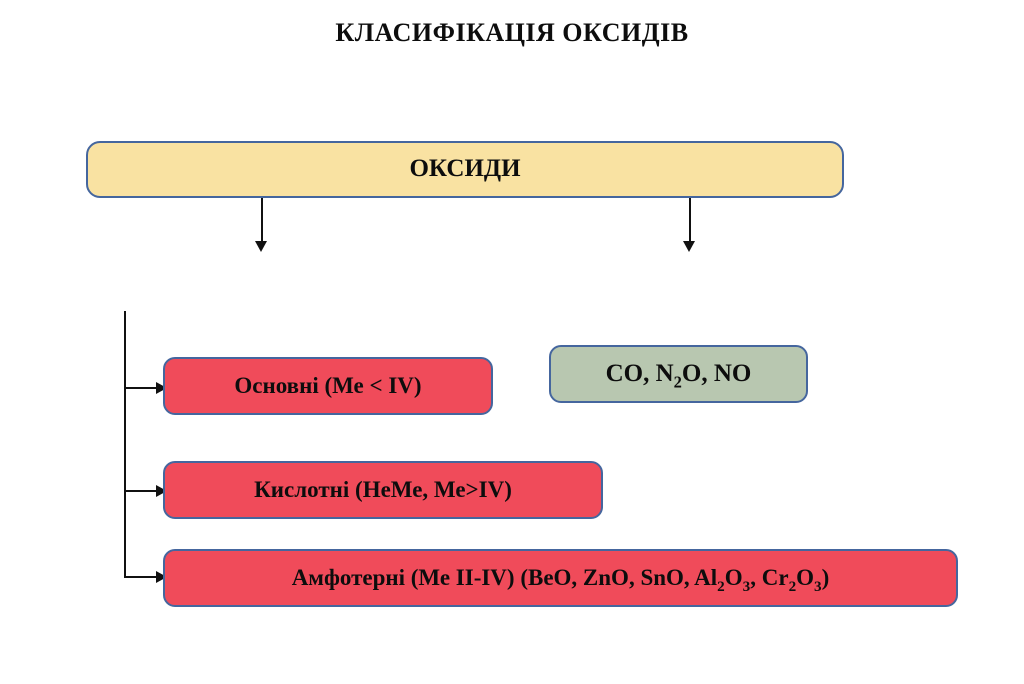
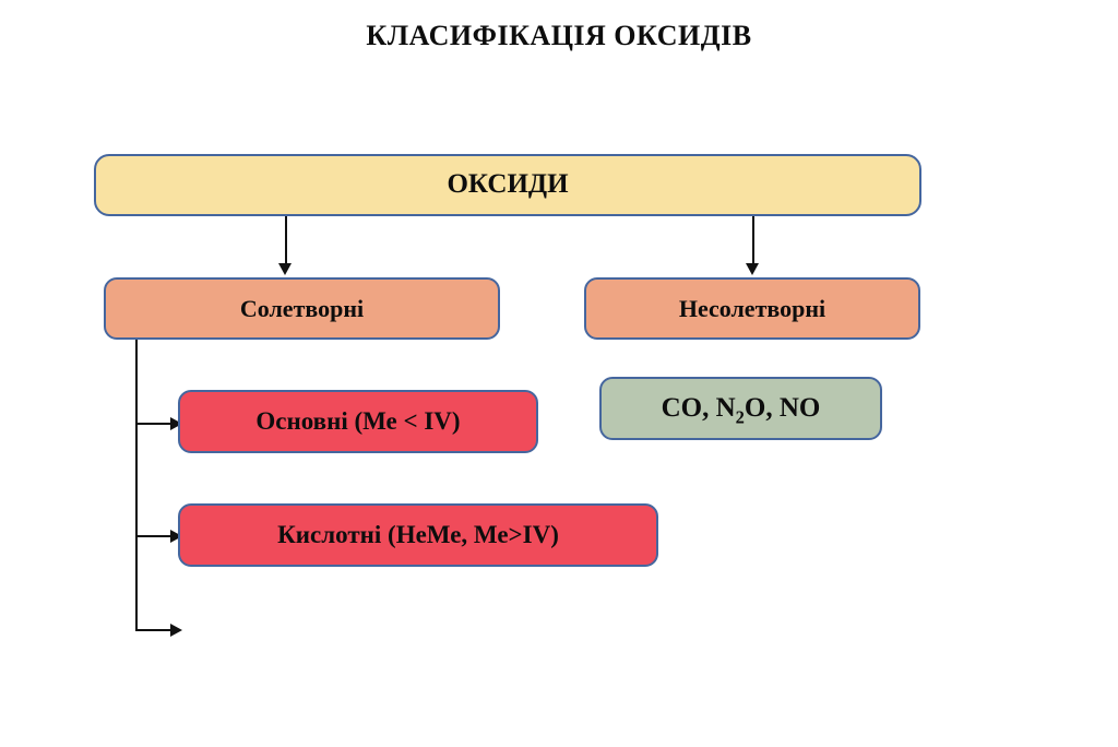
  КЛАСИФІКАЦІЯ ОКСИДІВ
  ОКСИДИ
+ Солетворні
+ Несолетворні
  CO, N2O, NO
  Основні (Ме < IV)
  Кислотні (НеМе, Ме>IV)
- Амфотерні (Ме II-IV) (BeO, ZnO, SnO, Al2O3, Cr2O3)
